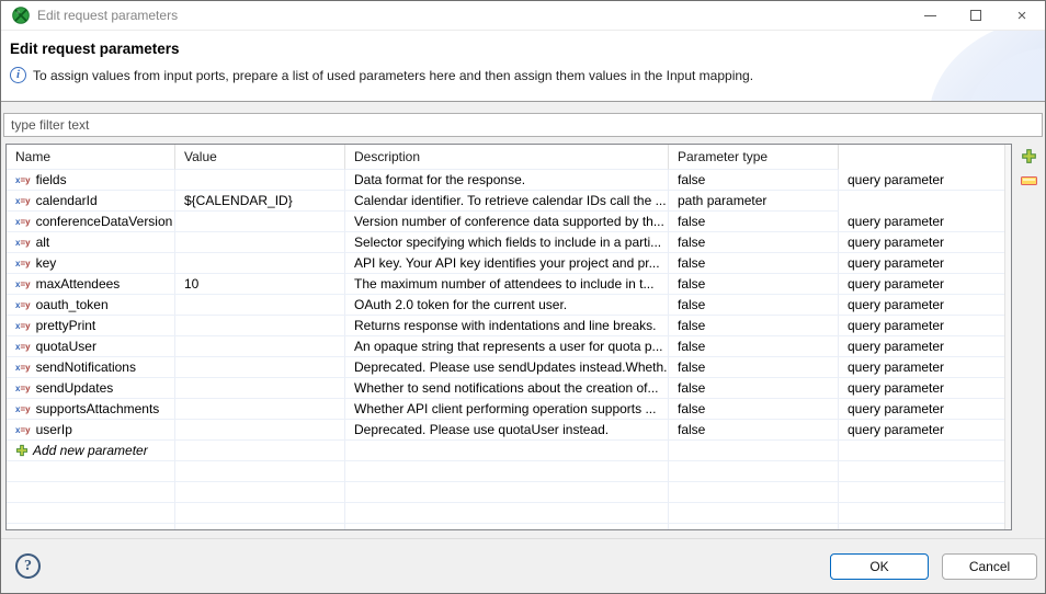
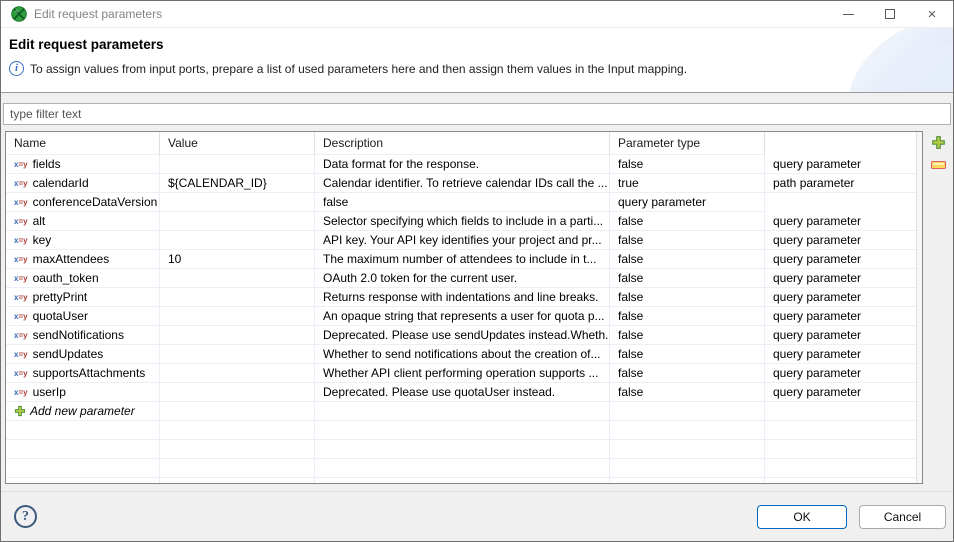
  Edit request parameters
  ×
  Edit request parameters
  i
  To assign values from input ports, prepare a list of used parameters here and then assign them values in the Input mapping.
  type filter text
  Name
  Value
  Description
  Parameter type
  x=y
  fields
  Data format for the response.
  false
  query parameter
  x=y
  calendarId
  ${CALENDAR_ID}
  Calendar identifier. To retrieve calendar IDs call the ...
+ true
  path parameter
  x=y
  conferenceDataVersion
- Version number of conference data supported by th...
  false
  query parameter
  x=y
  alt
  Selector specifying which fields to include in a parti...
  false
  query parameter
  x=y
  key
  API key. Your API key identifies your project and pr...
  false
  query parameter
  x=y
  maxAttendees
  10
  The maximum number of attendees to include in t...
  false
  query parameter
  x=y
  oauth_token
  OAuth 2.0 token for the current user.
  false
  query parameter
  x=y
  prettyPrint
  Returns response with indentations and line breaks.
  false
  query parameter
  x=y
  quotaUser
  An opaque string that represents a user for quota p...
  false
  query parameter
  x=y
  sendNotifications
  Deprecated. Please use sendUpdates instead.Wheth.
  false
  query parameter
  x=y
  sendUpdates
  Whether to send notifications about the creation of...
  false
  query parameter
  x=y
  supportsAttachments
  Whether API client performing operation supports ...
  false
  query parameter
  x=y
  userIp
  Deprecated. Please use quotaUser instead.
  false
  query parameter
  Add new parameter
  ?
  OK
  Cancel
